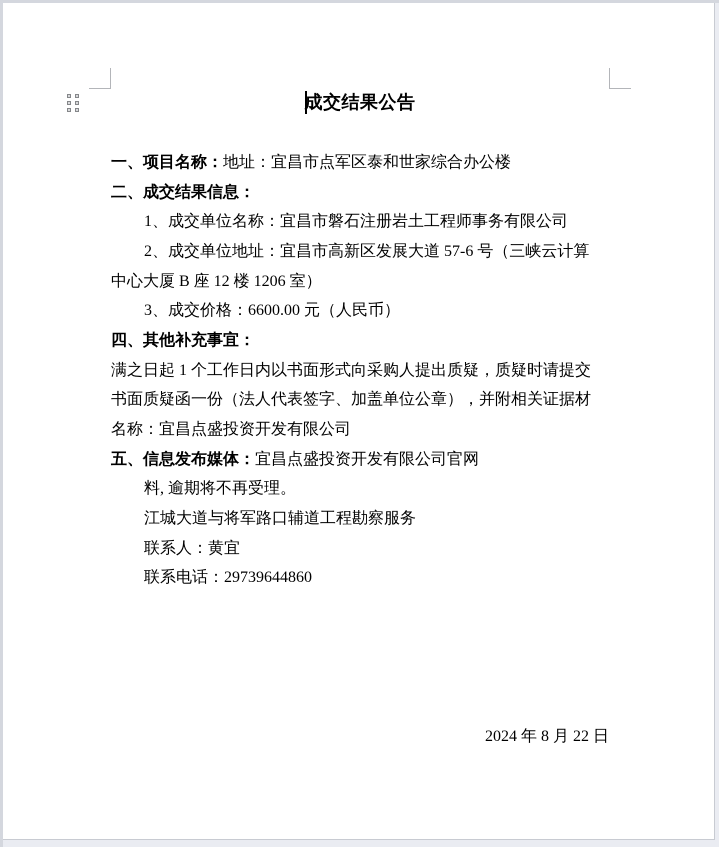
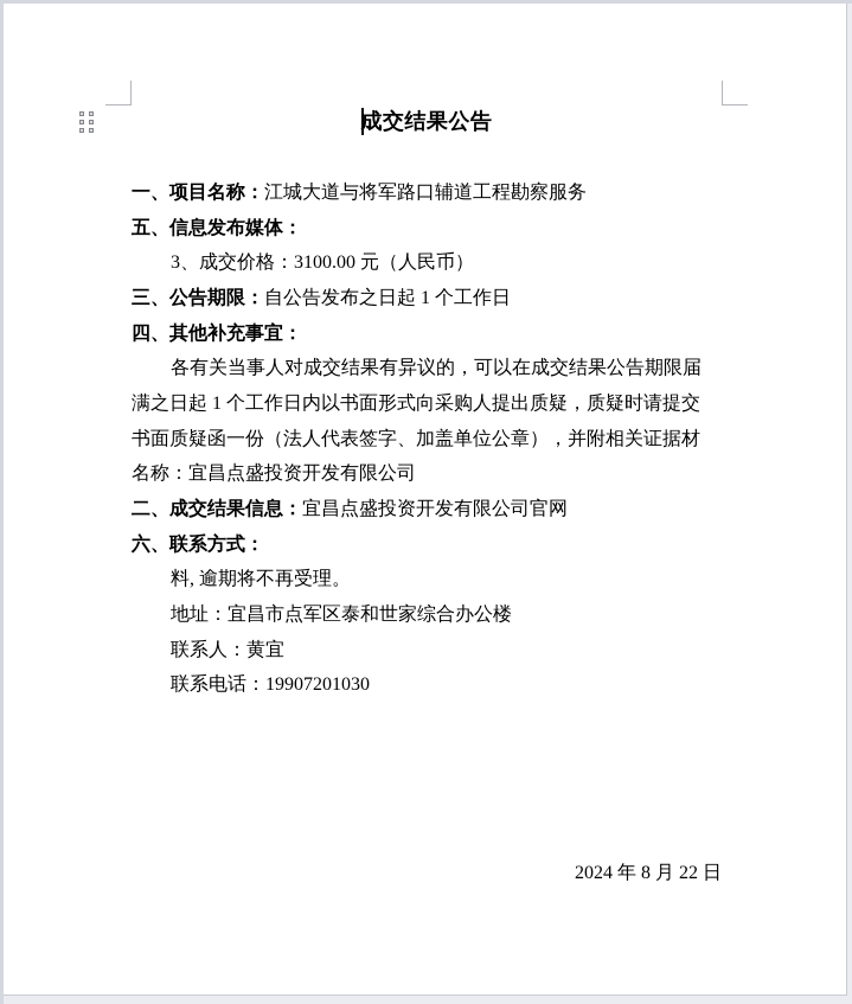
  成交结果公告
- 一、项目名称：地址：宜昌市点军区泰和世家综合办公楼
+ 一、项目名称：江城大道与将军路口辅道工程勘察服务
- 二、成交结果信息：
+ 五、信息发布媒体：
- 1、成交单位名称：宜昌市磐石注册岩土工程师事务有限公司
- 2、成交单位地址：宜昌市高新区发展大道 57-6 号（三峡云计算
- 中心大厦 B 座 12 楼 1206 室）
- 3、成交价格：6600.00 元（人民币）
+ 3、成交价格：3100.00 元（人民币）
+ 三、公告期限：自公告发布之日起 1 个工作日
  四、其他补充事宜：
+ 各有关当事人对成交结果有异议的，可以在成交结果公告期限届
  满之日起 1 个工作日内以书面形式向采购人提出质疑，质疑时请提交
  书面质疑函一份（法人代表签字、加盖单位公章），并附相关证据材
  名称：宜昌点盛投资开发有限公司
- 五、信息发布媒体：宜昌点盛投资开发有限公司官网
+ 二、成交结果信息：宜昌点盛投资开发有限公司官网
+ 六、联系方式：
  料, 逾期将不再受理。
- 江城大道与将军路口辅道工程勘察服务
+ 地址：宜昌市点军区泰和世家综合办公楼
  联系人：黄宜
- 联系电话：29739644860
+ 联系电话：19907201030
  2024 年 8 月 22 日
